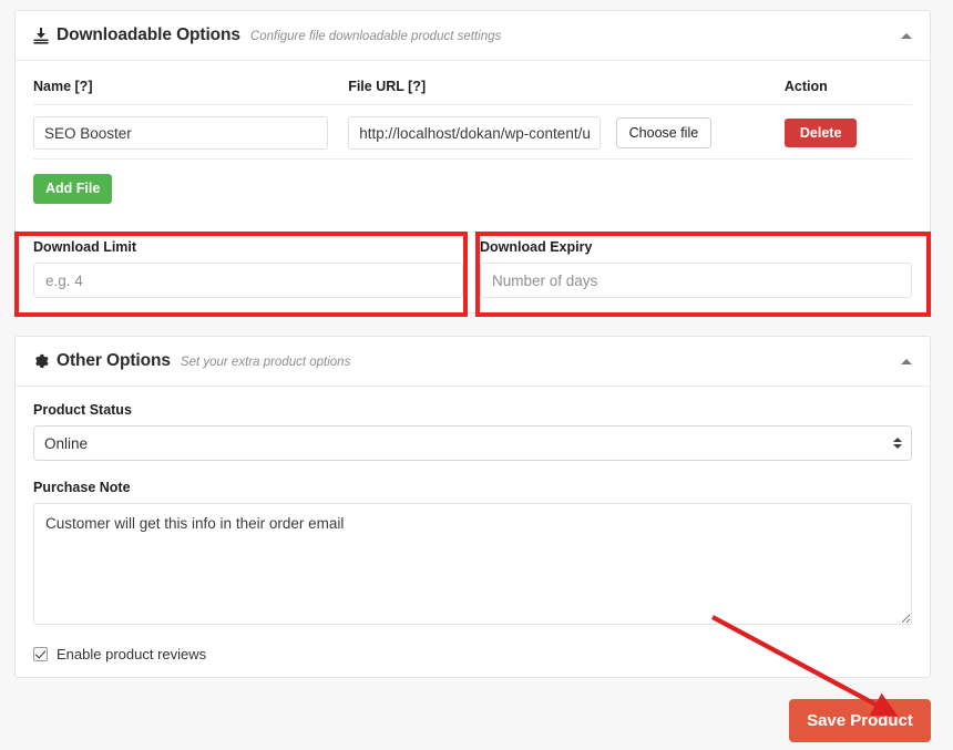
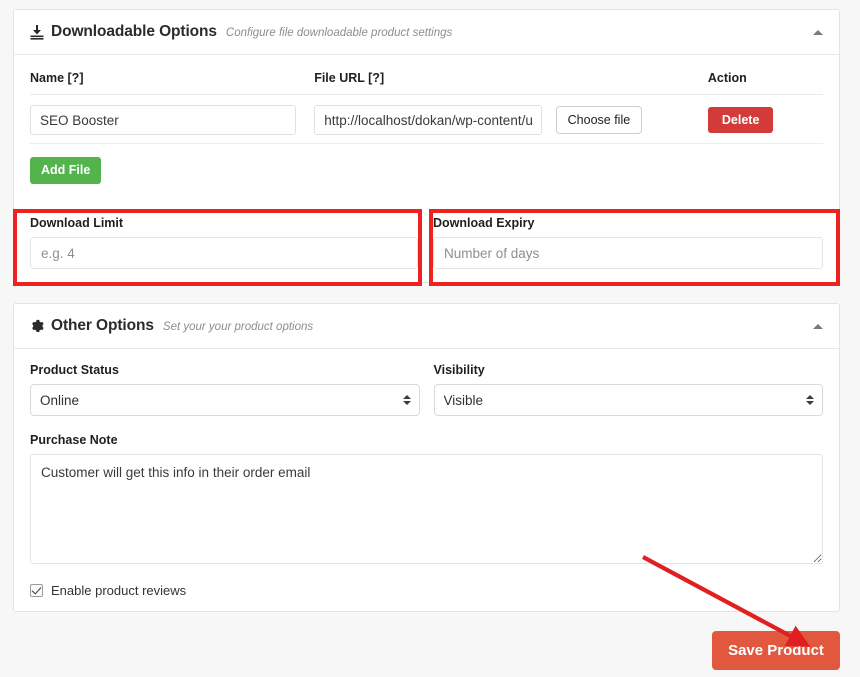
  Downloadable Options
  Configure file downloadable product settings
  Name [?]	File URL [?]	Action
  SEO Booster	http://localhost/dokan/wp-content/u Choose file	Delete
  Add File
  Download Limit
  e.g. 4
  Download Expiry
  Number of days
  Other Options
- Set your extra product options
+ Set your your product options
  Product Status
  Online
+ Visibility
+ Visible
  Purchase Note
  Customer will get this info in their order email
  Enable product reviews
  Save Product
